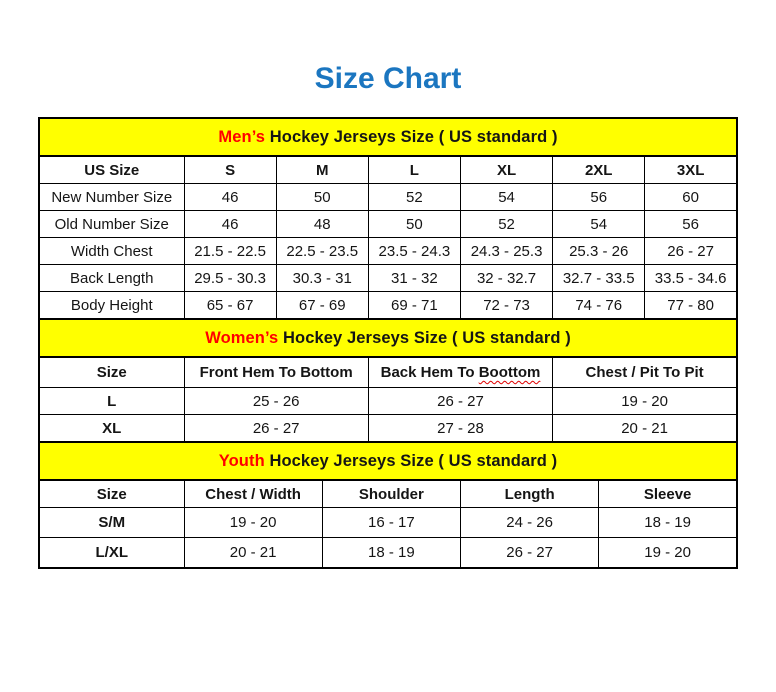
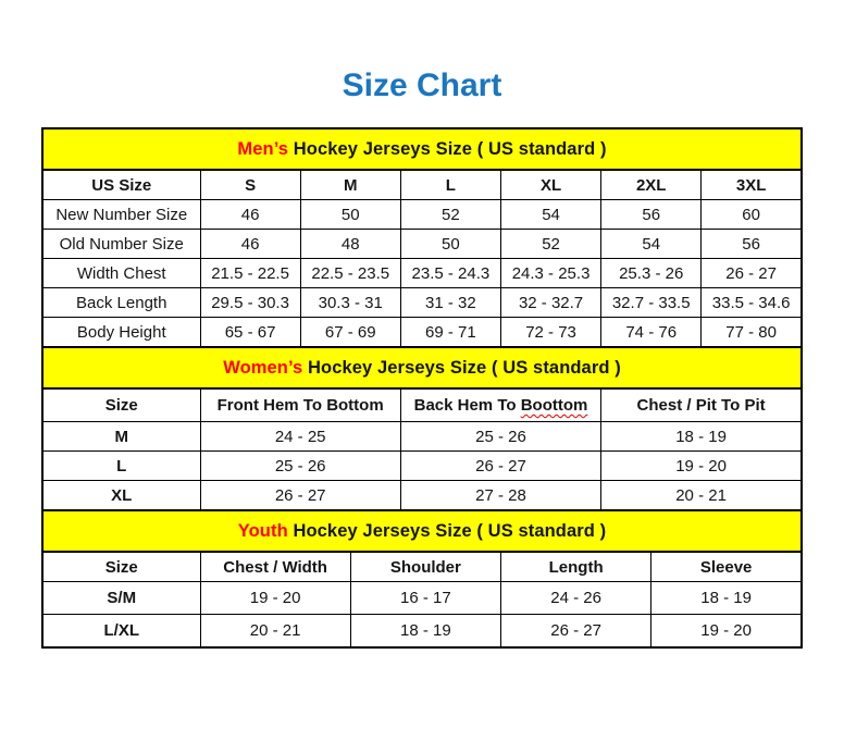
  Size Chart
  Men’s Hockey Jerseys Size ( US standard )
  US Size	S	M	L	XL	2XL	3XL
  New Number Size	46	50	52	54	56	60
  Old Number Size	46	48	50	52	54	56
  Width Chest	21.5 - 22.5	22.5 - 23.5	23.5 - 24.3	24.3 - 25.3	25.3 - 26	26 - 27
  Back Length	29.5 - 30.3	30.3 - 31	31 - 32	32 - 32.7	32.7 - 33.5	33.5 - 34.6
  Body Height	65 - 67	67 - 69	69 - 71	72 - 73	74 - 76	77 - 80
  Women’s Hockey Jerseys Size ( US standard )
  Size	Front Hem To Bottom	Back Hem To Boottom	Chest / Pit To Pit
+ M	24 - 25	25 - 26	18 - 19
  L	25 - 26	26 - 27	19 - 20
  XL	26 - 27	27 - 28	20 - 21
  Youth Hockey Jerseys Size ( US standard )
  Size	Chest / Width	Shoulder	Length	Sleeve
  S/M	19 - 20	16 - 17	24 - 26	18 - 19
  L/XL	20 - 21	18 - 19	26 - 27	19 - 20
